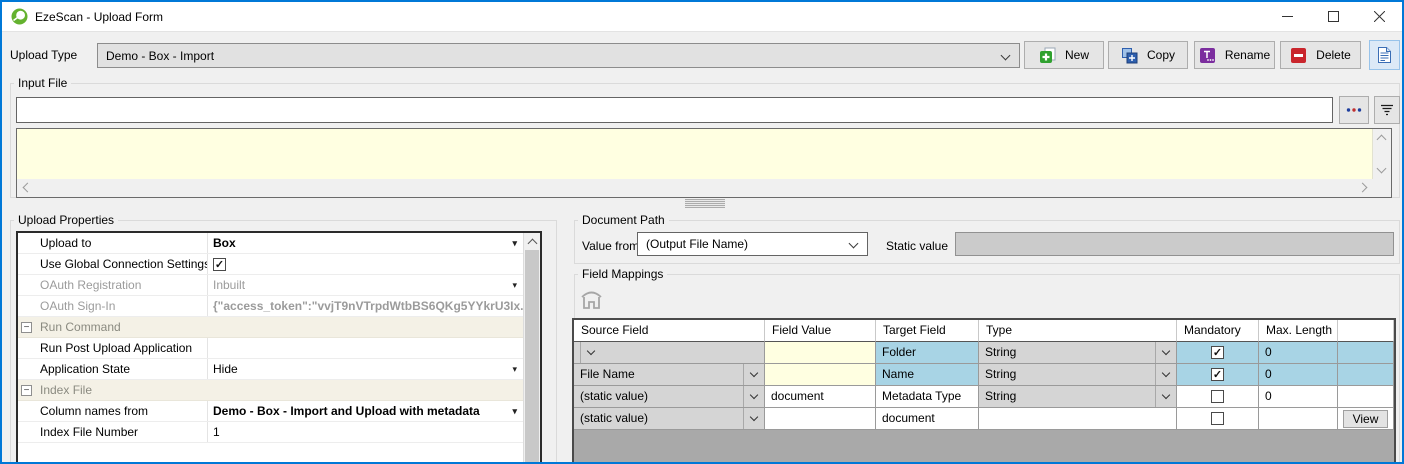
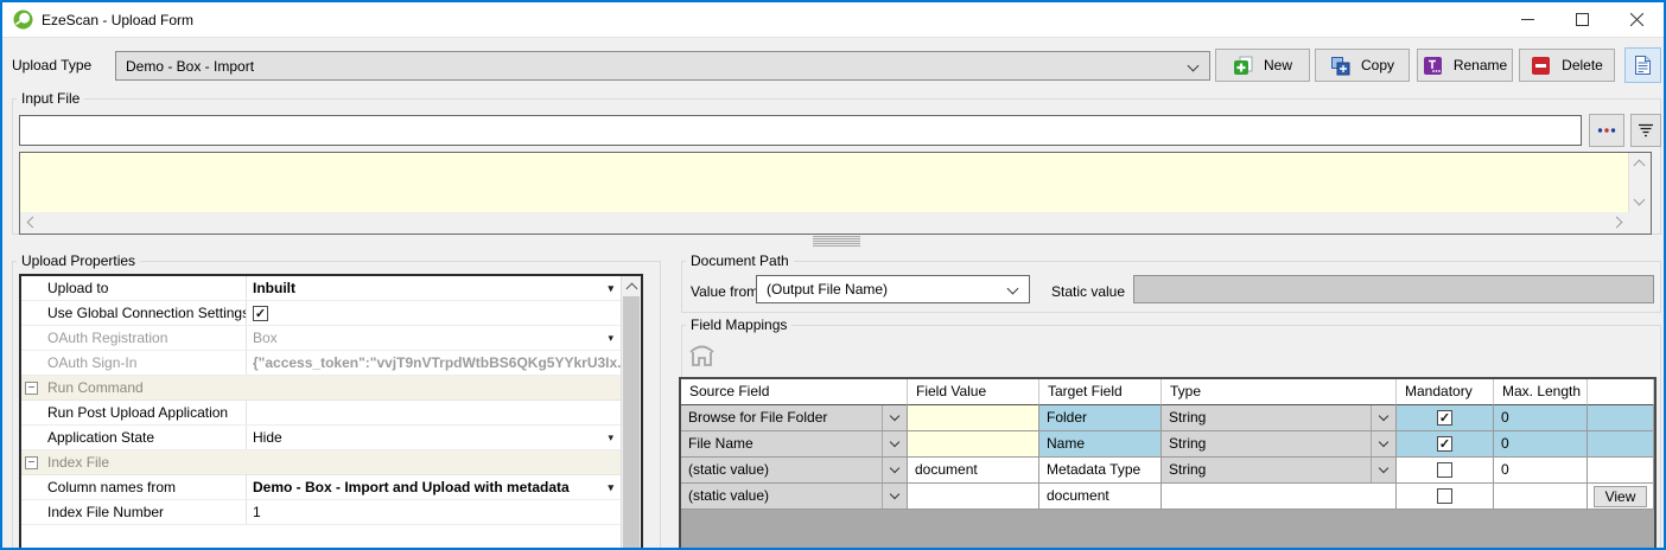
  EzeScan - Upload Form
  Upload Type
  Demo - Box - Import
  New
  Copy
  Rename
  Delete
  Input File
  Upload Properties
  Upload to
- Box
+ Inbuilt
  ▾
  Use Global Connection Settings
  ✓
  OAuth Registration
- Inbuilt
+ Box
  ▾
  OAuth Sign-In
  {"access_token":"vvjT9nVTrpdWtbBS6QKg5YYkrU3Ix.
  −
  Run Command
  Run Post Upload Application
  Application State
  Hide
  ▾
  −
  Index File
  Column names from
  Demo - Box - Import and Upload with metadata
  ▾
  Index File Number
  1
  Document Path
  Value from
  (Output File Name)
  Static value
  Field Mappings
  Source Field
  Field Value
  Target Field
  Type
  Mandatory
  Max. Length
+ Browse for File Folder
  Folder
  String
  ✓
  0
  File Name
  Name
  String
  ✓
  0
  (static value)
  document
  Metadata Type
  String
  0
  (static value)
  document
  View
